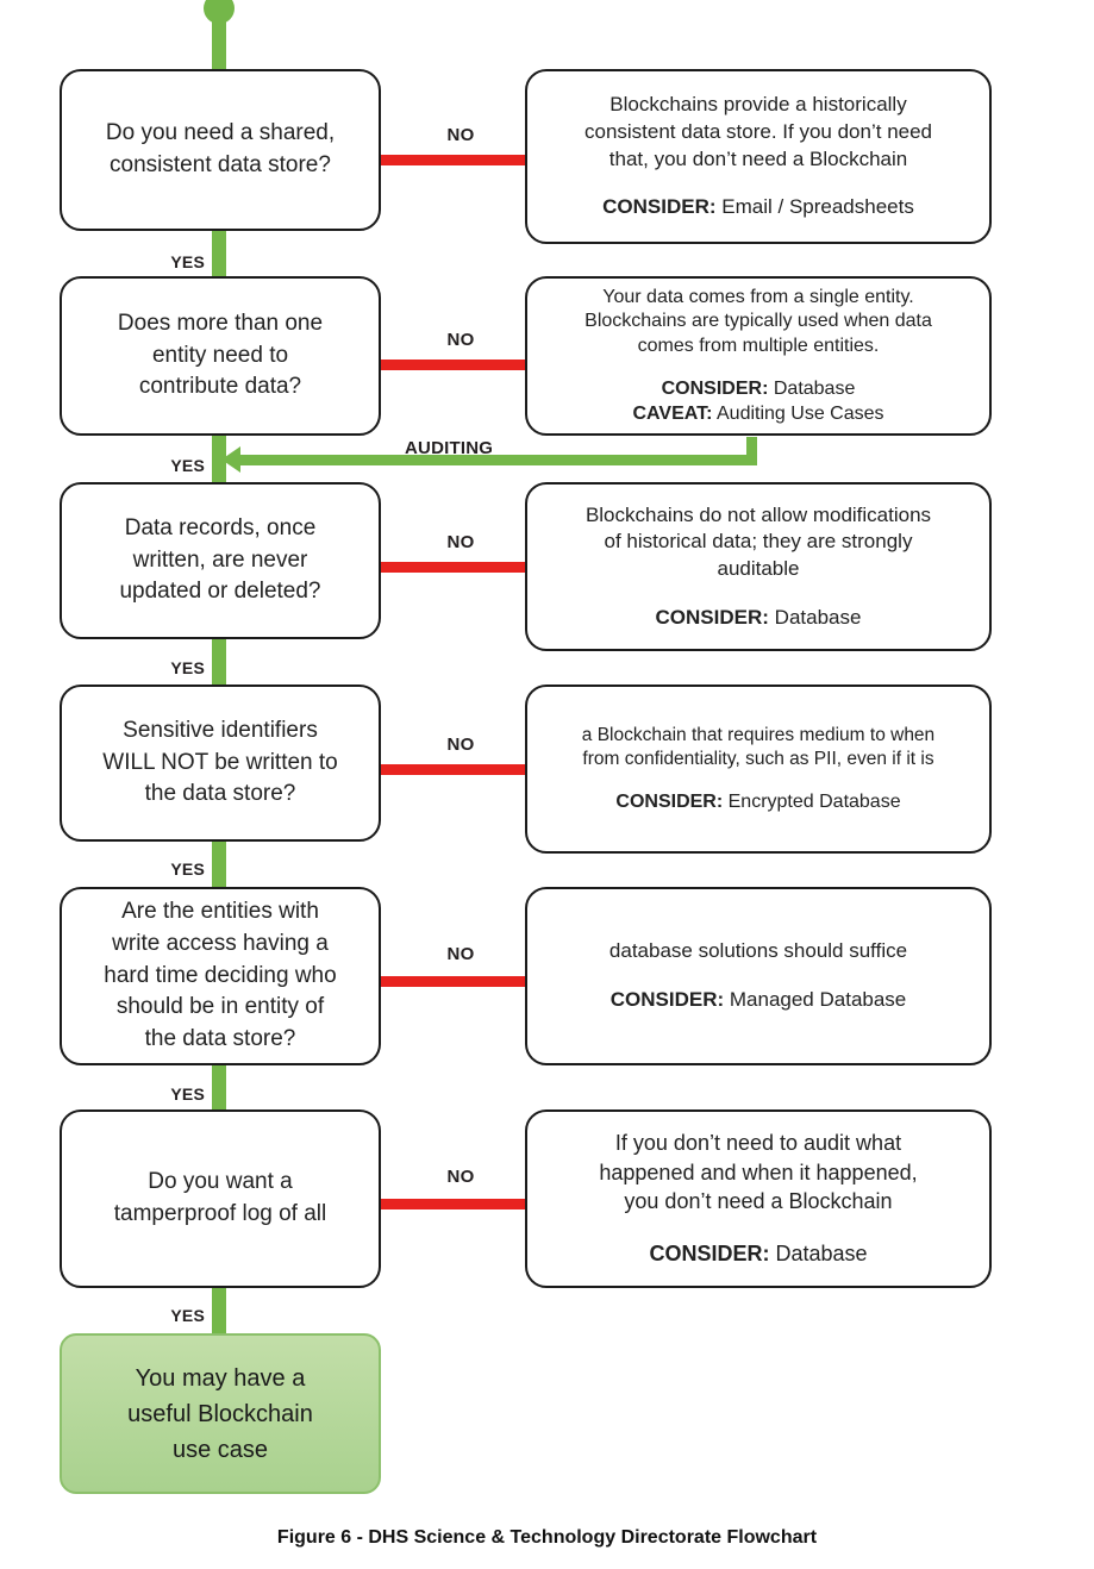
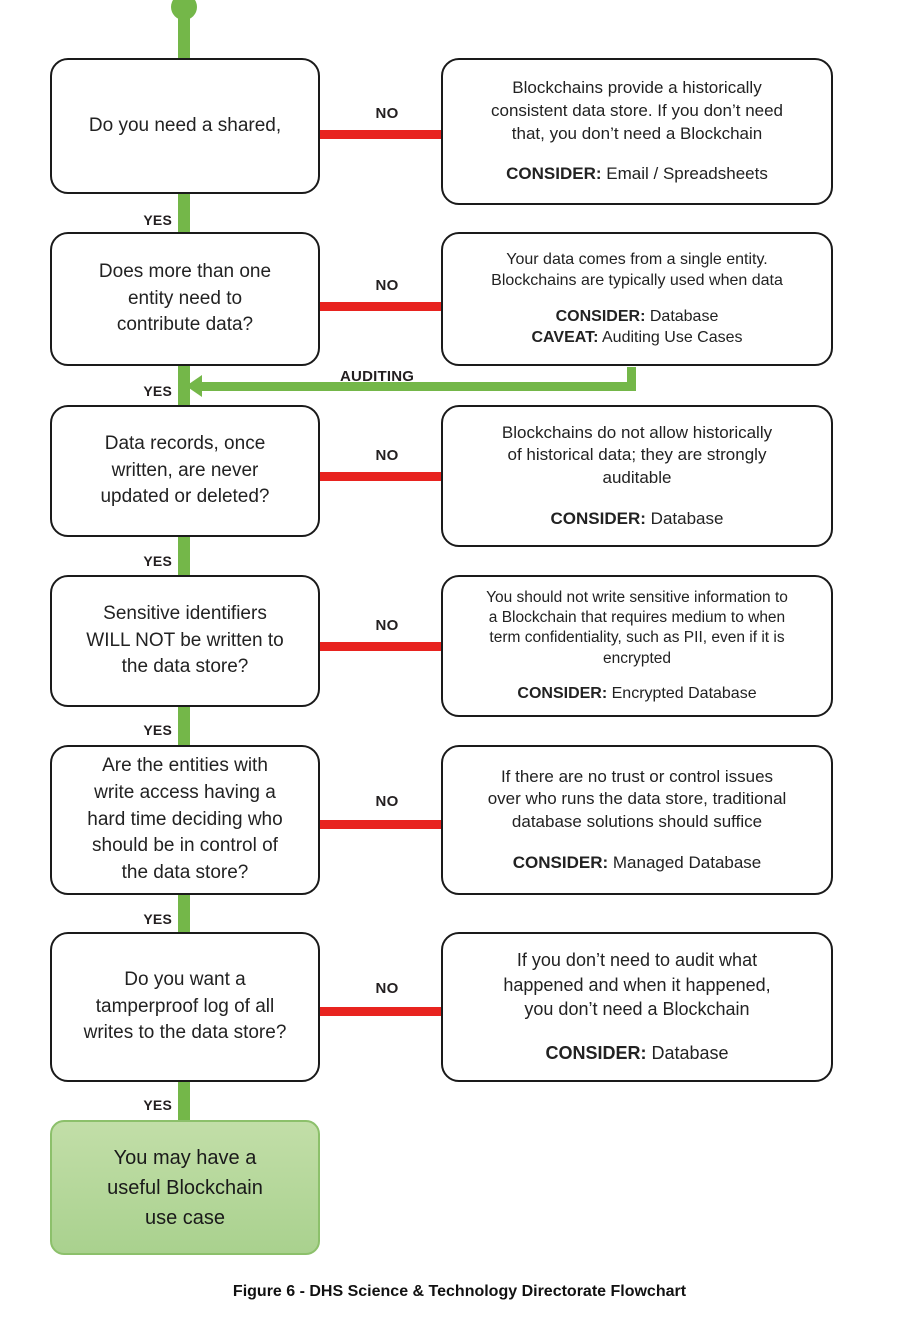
  AUDITING
  NO
  NO
  NO
  NO
  NO
  NO
  YES
  YES
  YES
  YES
  YES
  YES
  Do you need a shared,
- consistent data store?
  Does more than one
  entity need to
  contribute data?
  Data records, once
  written, are never
  updated or deleted?
  Sensitive identifiers
  WILL NOT be written to
  the data store?
  Are the entities with
  write access having a
  hard time deciding who
- should be in entity of
+ should be in control of
  the data store?
  Do you want a
  tamperproof log of all
+ writes to the data store?
  Blockchains provide a historically
  consistent data store. If you don’t need
  that, you don’t need a Blockchain
  CONSIDER: Email / Spreadsheets
  Your data comes from a single entity.
  Blockchains are typically used when data
- comes from multiple entities.
  CONSIDER: Database
  CAVEAT: Auditing Use Cases
- Blockchains do not allow modifications
+ Blockchains do not allow historically
  of historical data; they are strongly
  auditable
  CONSIDER: Database
+ You should not write sensitive information to
  a Blockchain that requires medium to when
- from confidentiality, such as PII, even if it is
+ term confidentiality, such as PII, even if it is
+ encrypted
  CONSIDER: Encrypted Database
+ If there are no trust or control issues
+ over who runs the data store, traditional
  database solutions should suffice
  CONSIDER: Managed Database
  If you don’t need to audit what
  happened and when it happened,
  you don’t need a Blockchain
  CONSIDER: Database
  You may have a
  useful Blockchain
  use case
  Figure 6 - DHS Science & Technology Directorate Flowchart
